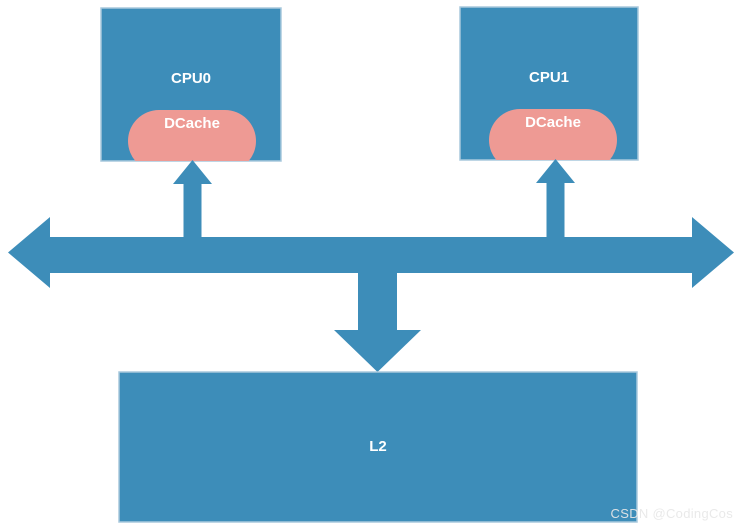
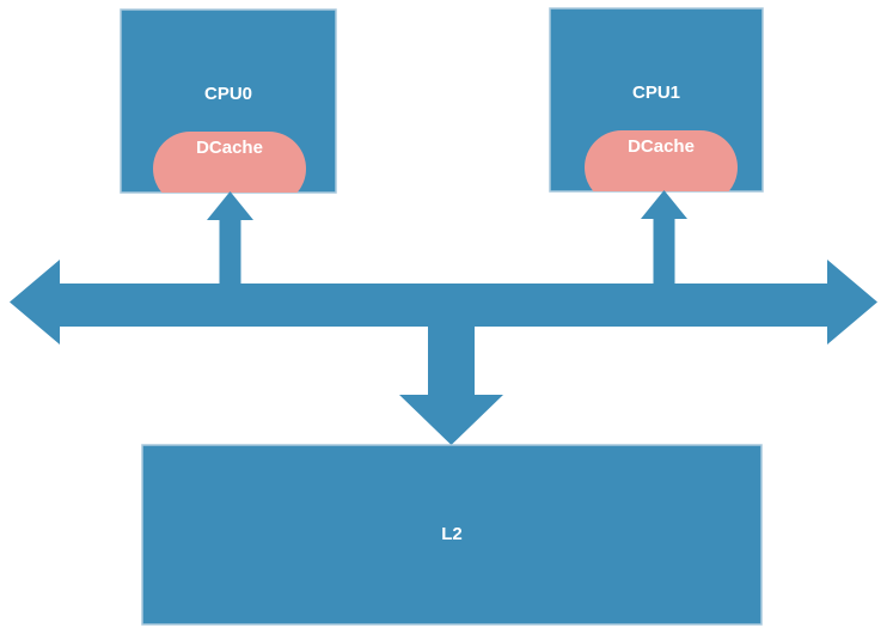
  CPU0
  CPU1
  DCache
  DCache
  L2
- CSDN @CodingCos
